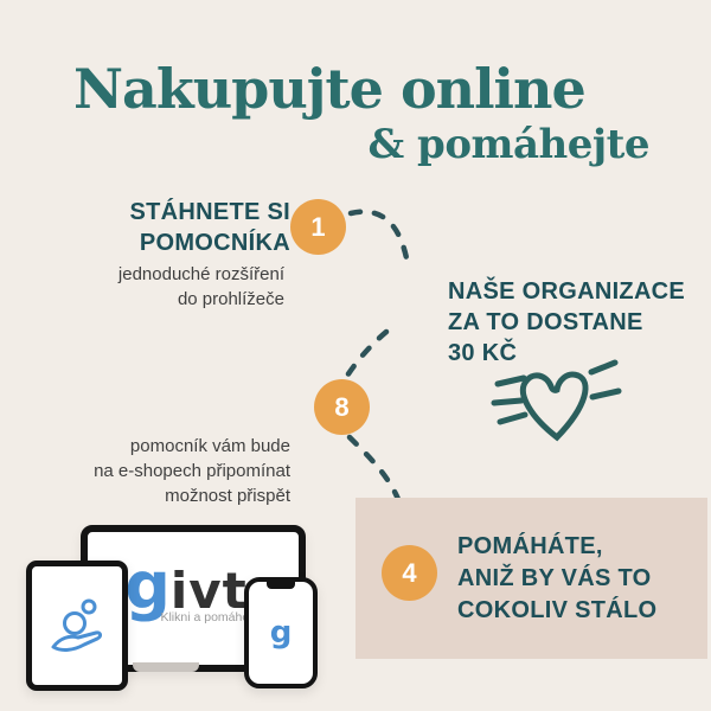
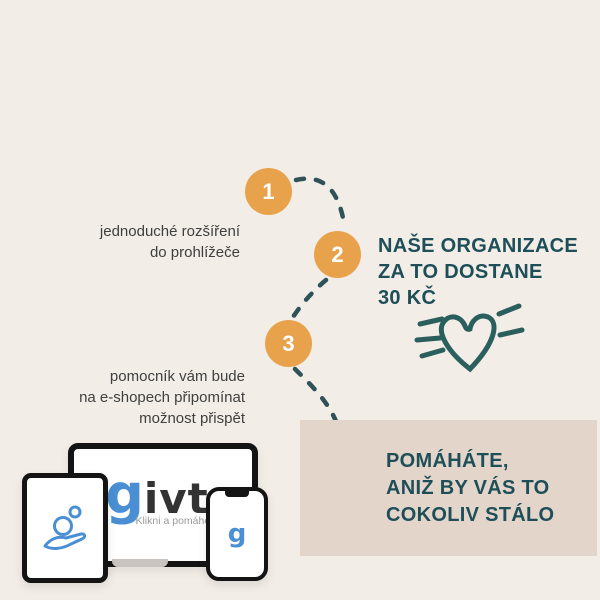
- Nakupujte online
- & pomáhejte
- STÁHNETE SI
- POMOCNÍKA
  jednoduché rozšíření
  do prohlížeče
  1
  NAŠE ORGANIZACE
  ZA TO DOSTANE
  30 KČ
+ 2
  pomocník vám bude
  na e-shopech připomínat
  možnost přispět
- 8
+ 3
  POMÁHÁTE,
  ANIŽ BY VÁS TO
  COKOLIV STÁLO
- 4
  g
  ivt
  Klikni a pomáh
  g
